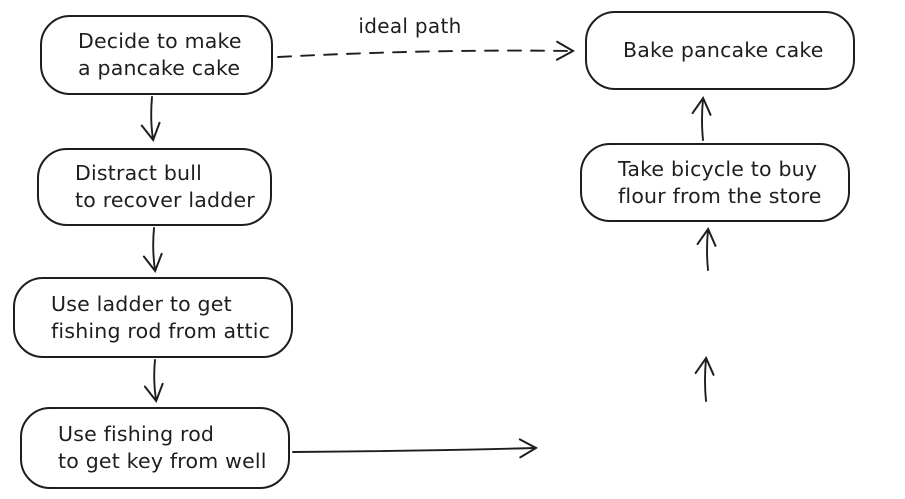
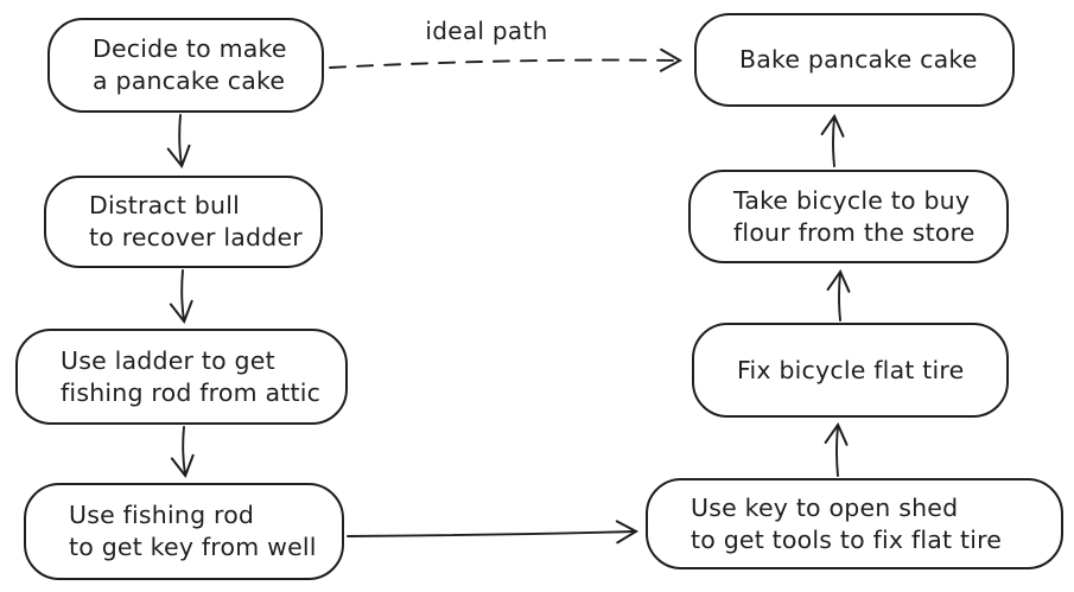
  ideal path
  Decide to make
  a pancake cake
  Distract bull
  to recover ladder
  Use ladder to get
  fishing rod from attic
  Use fishing rod
  to get key from well
+ Use key to open shed
+ to get tools to fix flat tire
+ Fix bicycle flat tire
  Take bicycle to buy
  flour from the store
  Bake pancake cake
